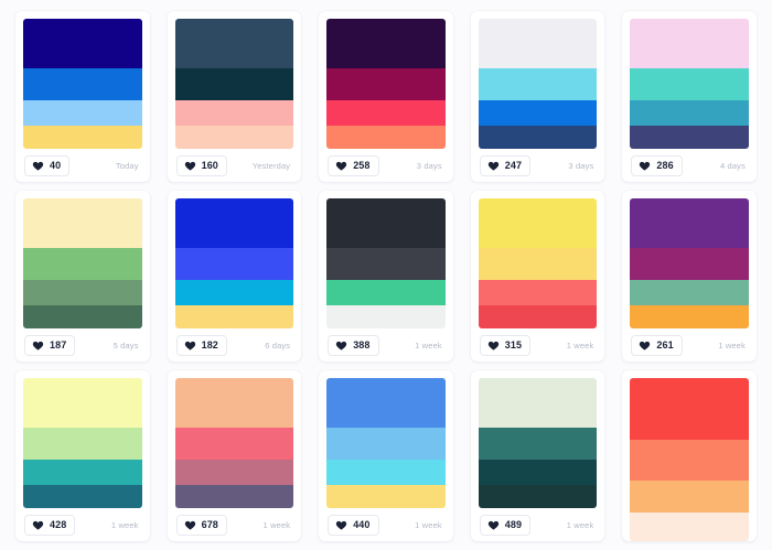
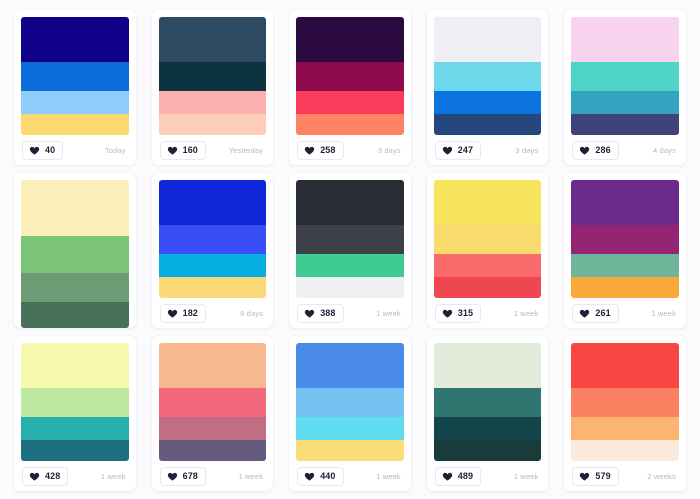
  40
  Today
  160
  Yesterday
  258
  3 days
  247
  3 days
  286
  4 days
- 187
- 5 days
  182
  6 days
  388
  1 week
  315
  1 week
  261
  1 week
  428
  1 week
  678
  1 week
  440
  1 week
  489
  1 week
+ 579
+ 2 weeks
